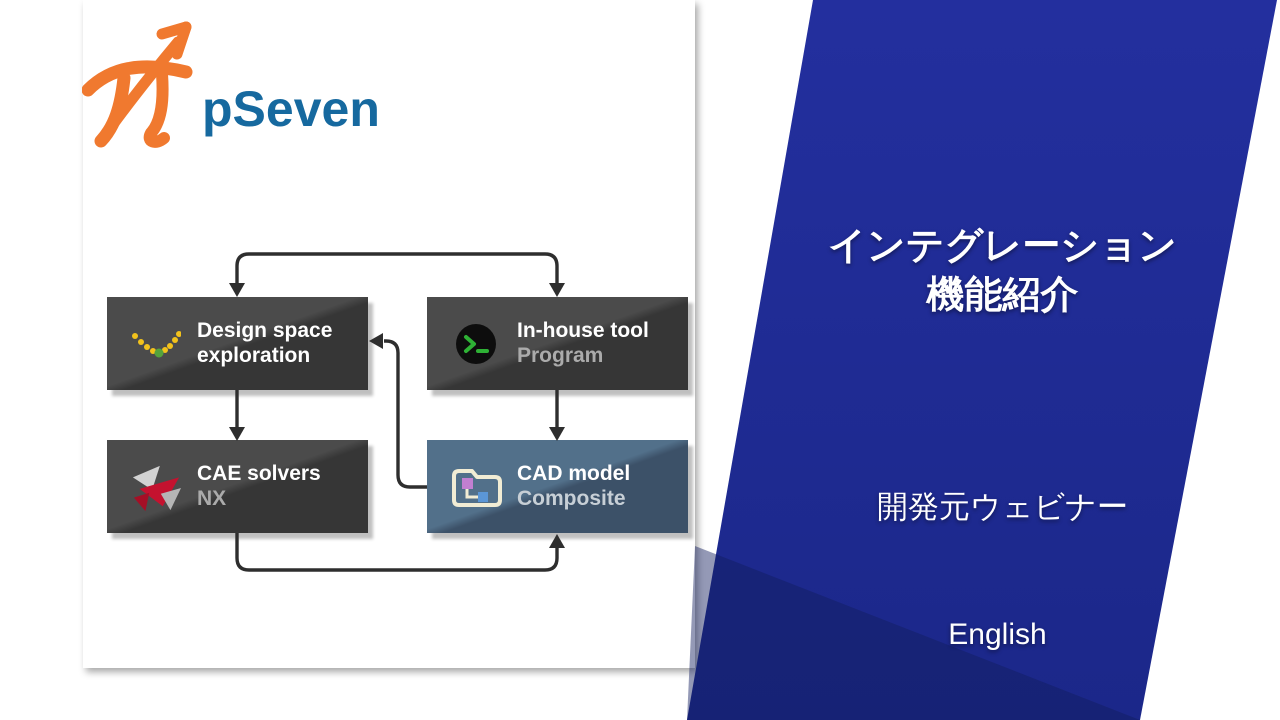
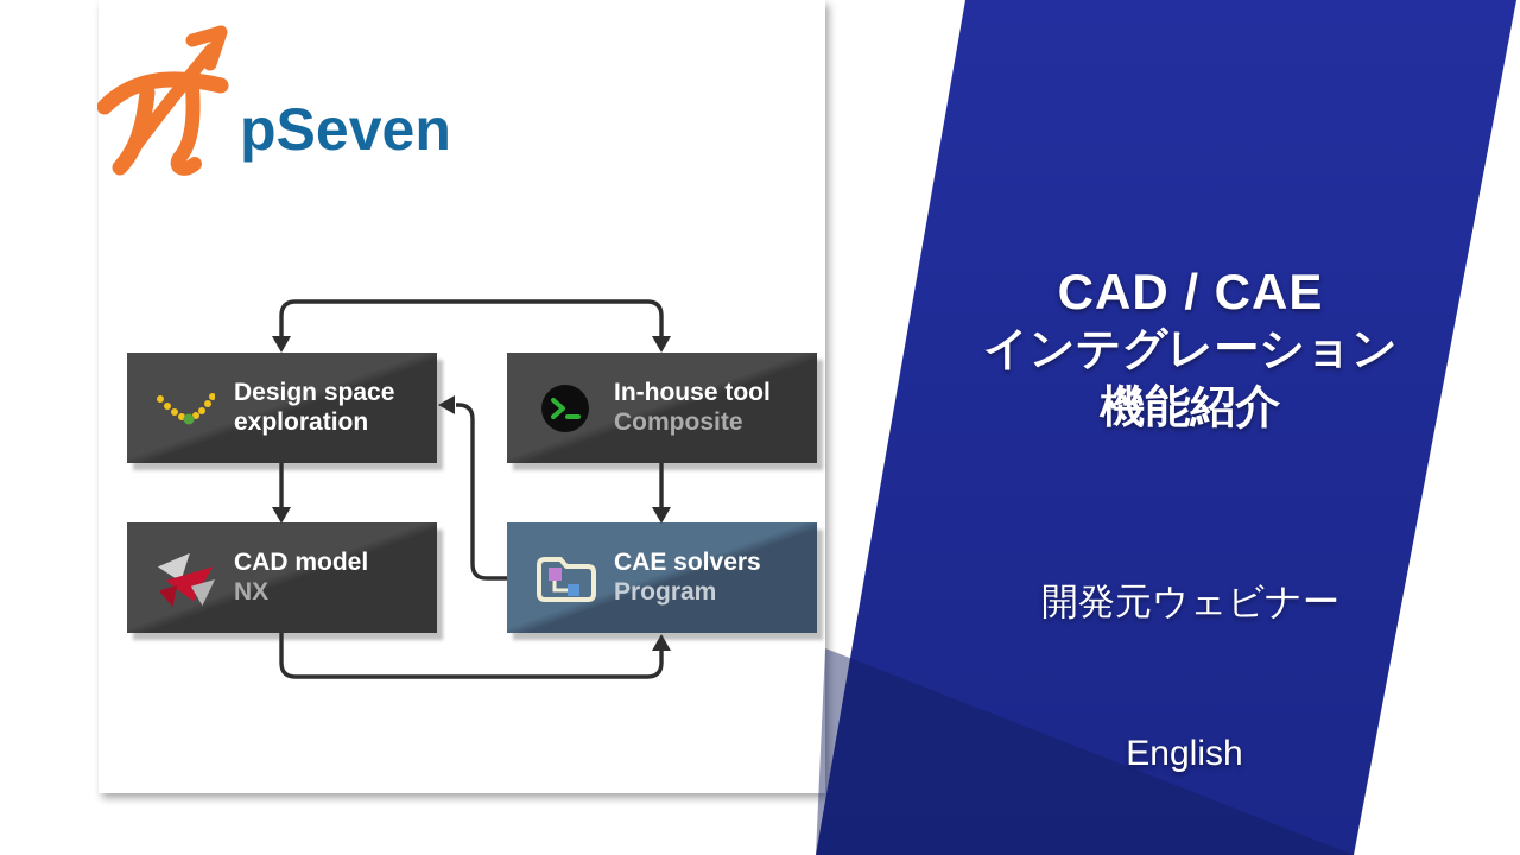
  pSeven
  Design space exploration
  In-house tool
- Program
+ Composite
- CAE solvers
+ CAD model
  NX
- CAD model
+ CAE solvers
- Composite
+ Program
+ CAD / CAE
  インテグレーション
  機能紹介
  開発元ウェビナー
  English
